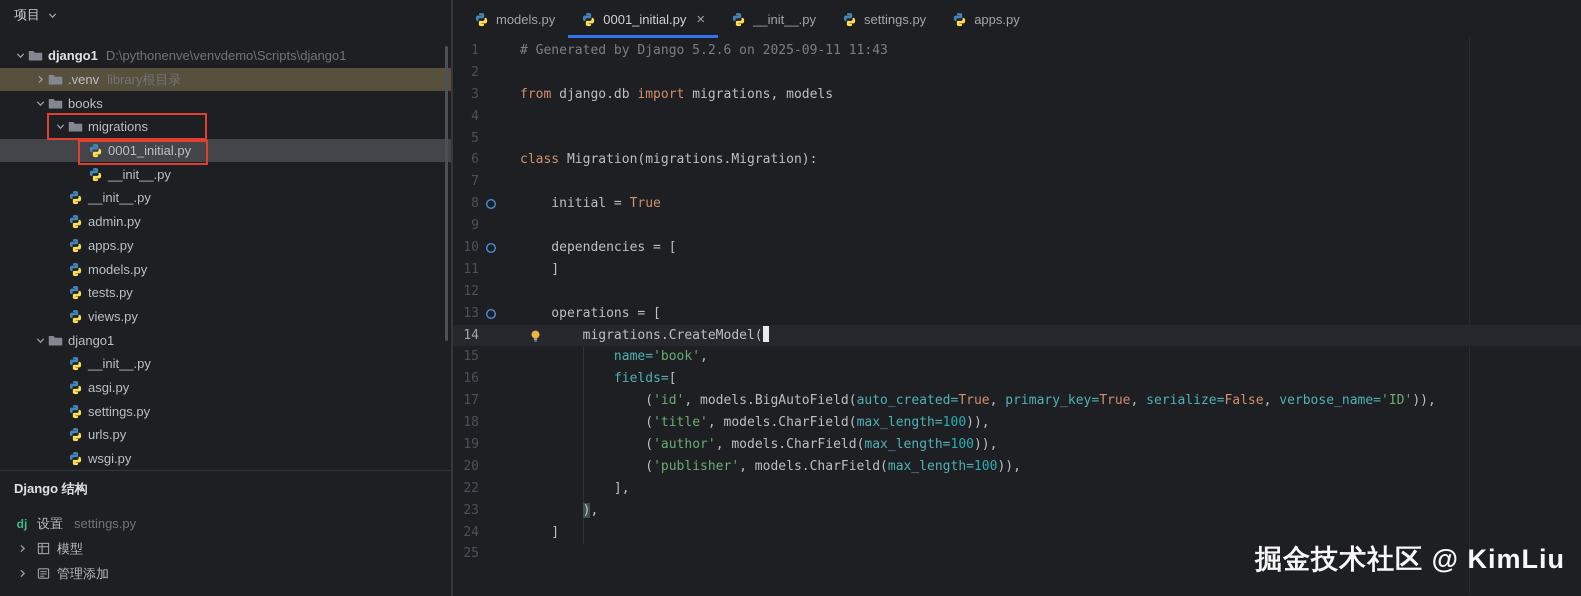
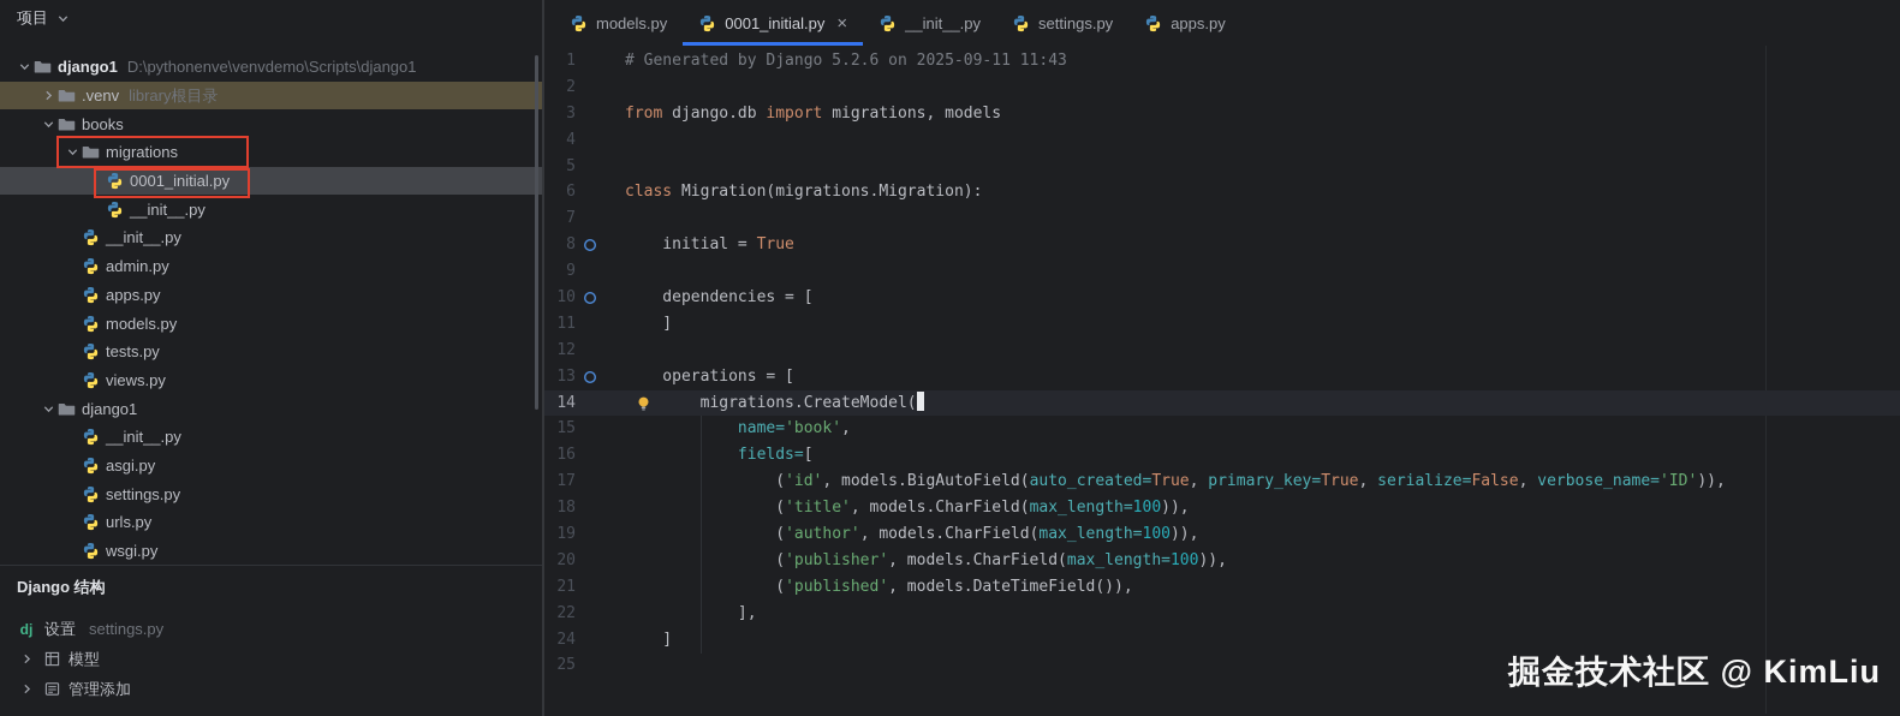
  项目
  django1
  D:\pythonenve\venvdemo\Scripts\django1
  .venv
  library根目录
  books
  migrations
  0001_initial.py
  __init__.py
  __init__.py
  admin.py
  apps.py
  models.py
  tests.py
  views.py
  django1
  __init__.py
  asgi.py
  settings.py
  urls.py
  wsgi.py
  Django 结构
  dj
  设置
  settings.py
  模型
  管理添加
  models.py
  0001_initial.py
  ×
  __init__.py
  settings.py
  apps.py
  1
  # Generated by Django 5.2.6 on 2025-09-11 11:43
  2
  3
  from django.db import migrations, models
  4
  5
  6
  class Migration(migrations.Migration):
  7
  8
  initial = True
  9
  10
  dependencies = [
  11
  ]
  12
  13
  operations = [
  14
  migrations.CreateModel(
  15
  name='book',
  16
  fields=[
  17
  ('id', models.BigAutoField(auto_created=True, primary_key=True, serialize=False, verbose_name='ID')),
  18
  ('title', models.CharField(max_length=100)),
  19
  ('author', models.CharField(max_length=100)),
  20
  ('publisher', models.CharField(max_length=100)),
+ 21
+ ('published', models.DateTimeField()),
  22
  ],
- 23
- ),
  24
  ]
  25
  掘金技术社区 @ KimLiu
